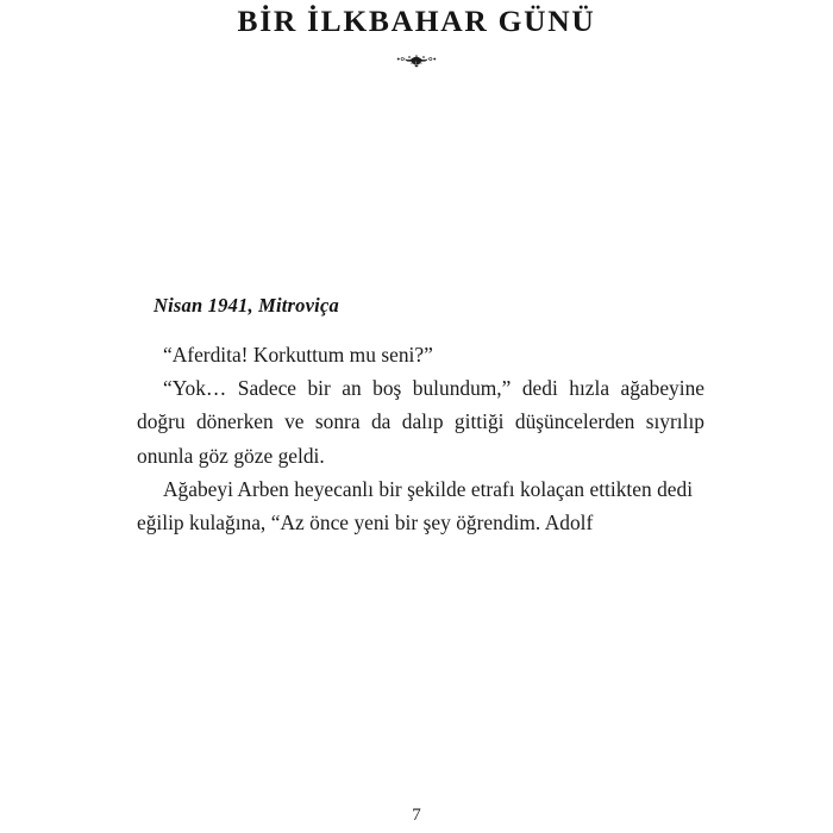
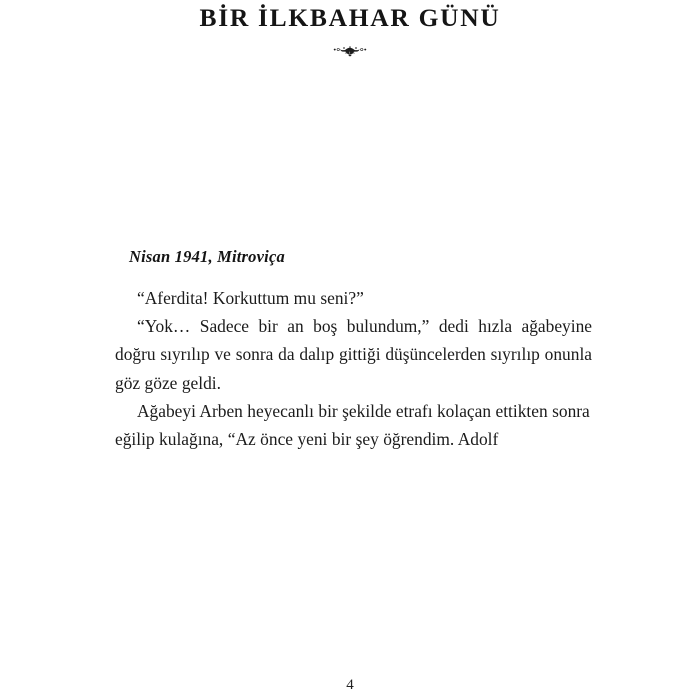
  BİR İLKBAHAR GÜNÜ
  Nisan 1941, Mitroviça
  “Aferdita! Korkuttum mu seni?”
- “Yok… Sadece bir an boş bulundum,” dedi hızla ağabeyine doğru dönerken ve sonra da dalıp gittiği düşüncelerden sıyrılıp onunla göz göze geldi.
+ “Yok… Sadece bir an boş bulundum,” dedi hızla ağabeyine doğru sıyrılıp ve sonra da dalıp gittiği düşüncelerden sıyrılıp onunla göz göze geldi.
- Ağabeyi Arben heyecanlı bir şekilde etrafı kolaçan ettikten dedi eğilip kulağına, “Az önce yeni bir şey öğrendim. Adolf
+ Ağabeyi Arben heyecanlı bir şekilde etrafı kolaçan ettikten sonra eğilip kulağına, “Az önce yeni bir şey öğrendim. Adolf
- 7
+ 4
